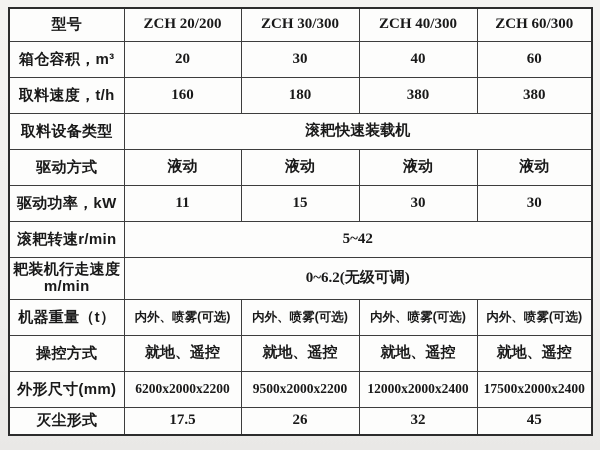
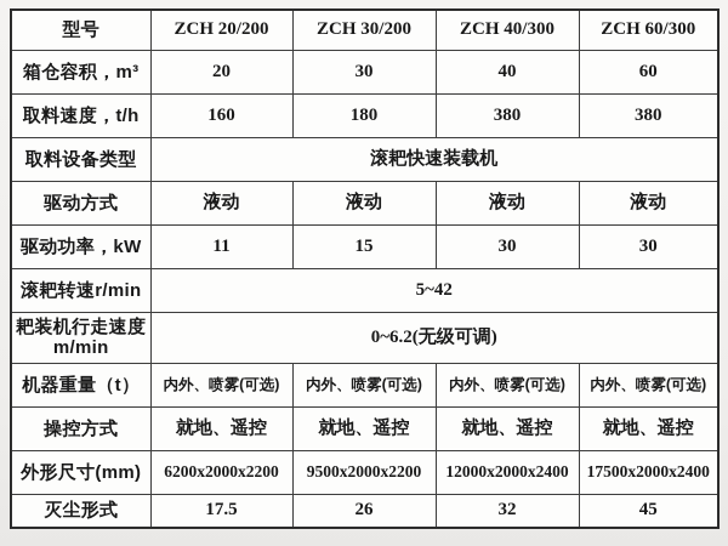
- 型号	ZCH 20/200	ZCH 30/300	ZCH 40/300	ZCH 60/300
+ 型号	ZCH 20/200	ZCH 30/200	ZCH 40/300	ZCH 60/300
  箱仓容积，m³	20	30	40	60
  取料速度，t/h	160	180	380	380
  取料设备类型	滚耙快速装载机
  驱动方式	液动	液动	液动	液动
  驱动功率，kW	11	15	30	30
  滚耙转速r/min	5~42
  耙装机行走速度 m/min	0~6.2(无级可调)
  机器重量（t）	内外、喷雾(可选)	内外、喷雾(可选)	内外、喷雾(可选)	内外、喷雾(可选)
  操控方式	就地、遥控	就地、遥控	就地、遥控	就地、遥控
  外形尺寸(mm)	6200x2000x2200	9500x2000x2200	12000x2000x2400	17500x2000x2400
  灭尘形式	17.5	26	32	45
